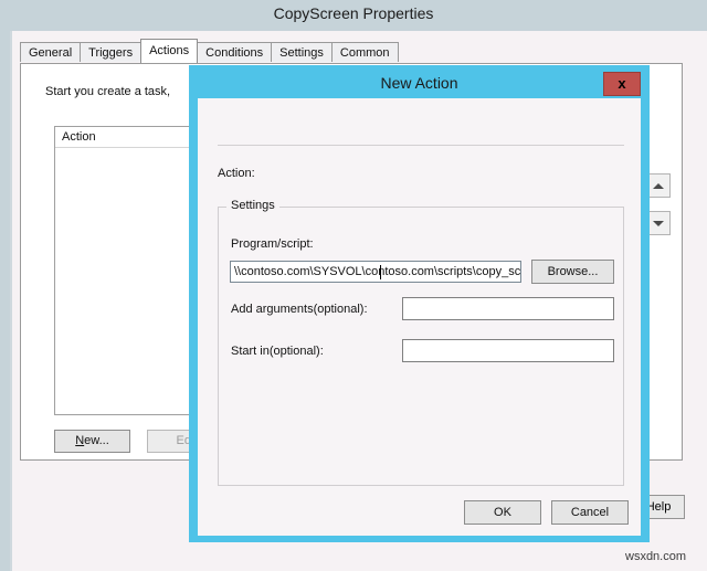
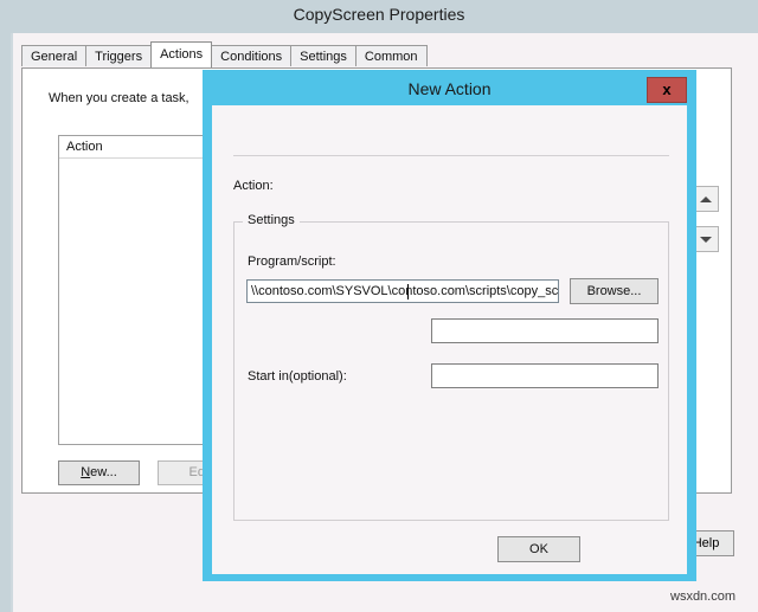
  CopyScreen Properties
  General
  Triggers
  Actions
  Conditions
  Settings
  Common
- Start you create a task,
+ When you create a task,
  Action
  New...
  Help
  New Action
  x
  Action:
  Settings
  Program/script:
  \\contoso.com\SYSVOL\contoso.com\scripts\copy_sc
  Browse...
- Add arguments(optional):
  Start in(optional):
  OK
- Cancel
  wsxdn.com
